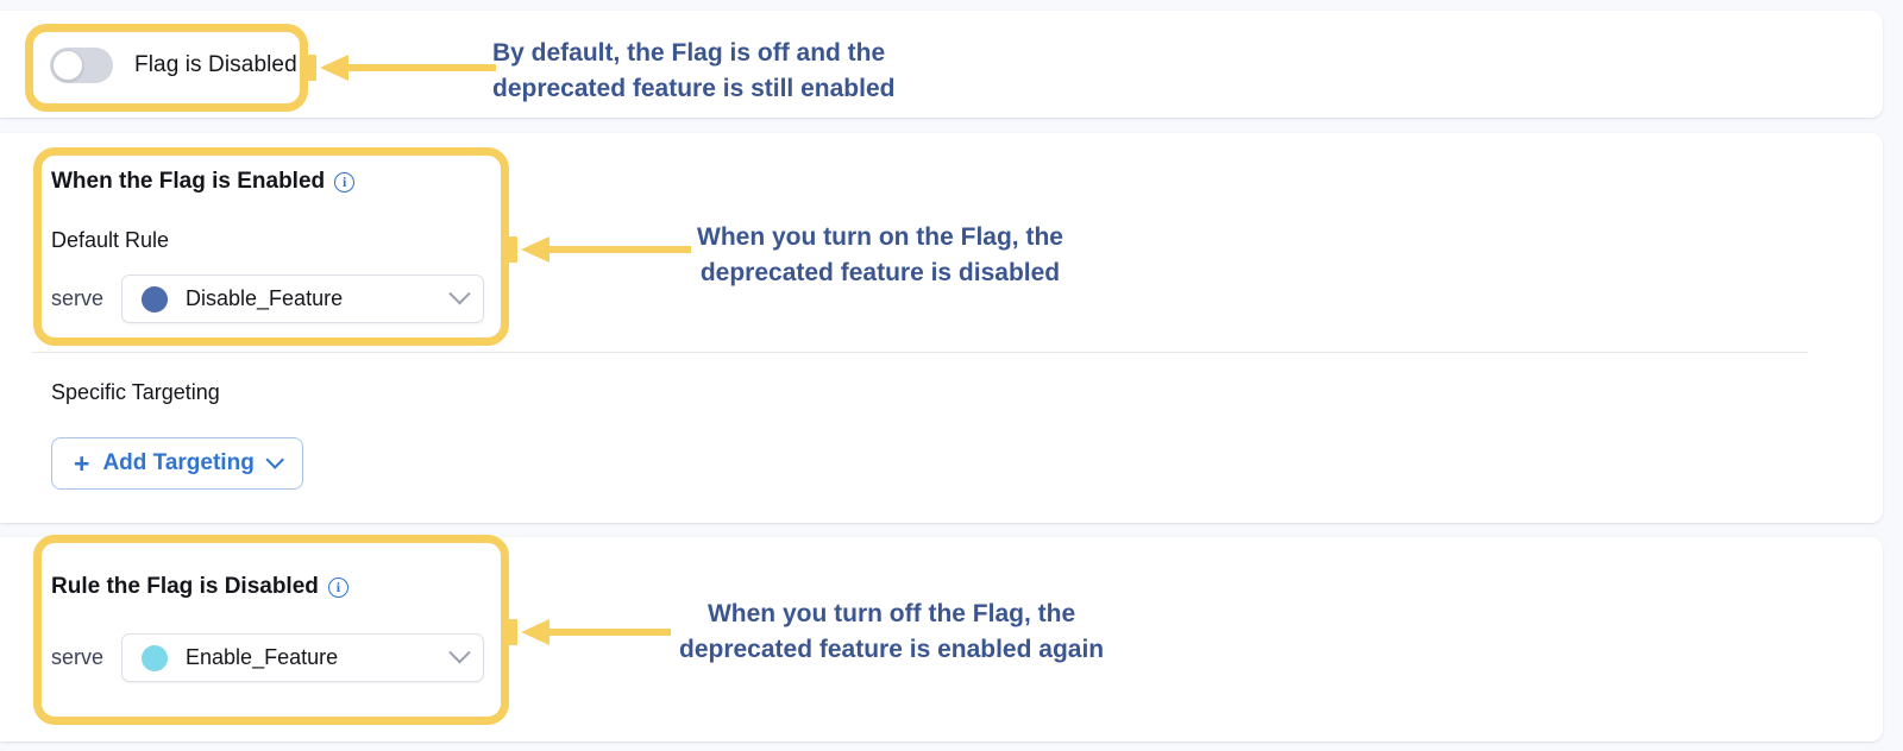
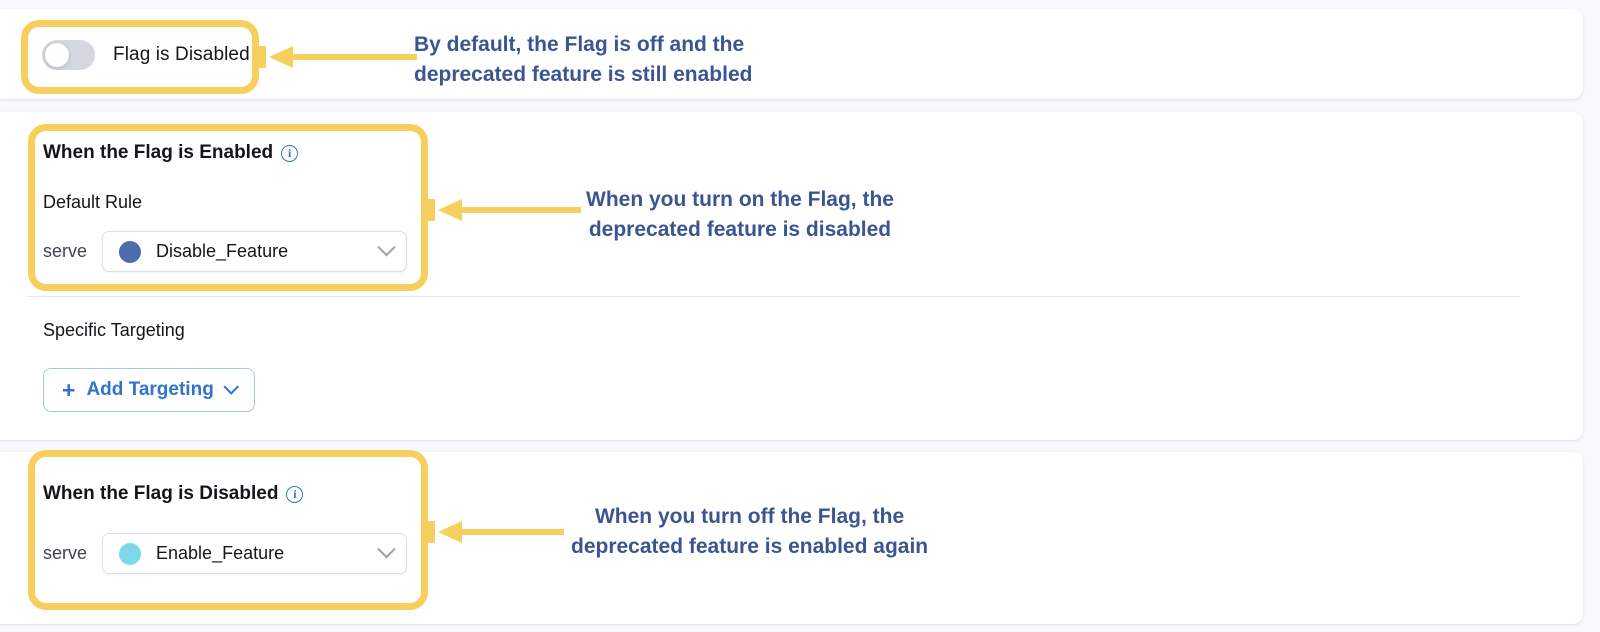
  Flag is Disabled
  By default, the Flag is off and the
  deprecated feature is still enabled
  When the Flag is Enabled
  i
  Default Rule
  serve
  Disable_Feature
  When you turn on the Flag, the
  deprecated feature is disabled
  Specific Targeting
  +
  Add Targeting
- Rule the Flag is Disabled
+ When the Flag is Disabled
  i
  serve
  Enable_Feature
  When you turn off the Flag, the
  deprecated feature is enabled again
